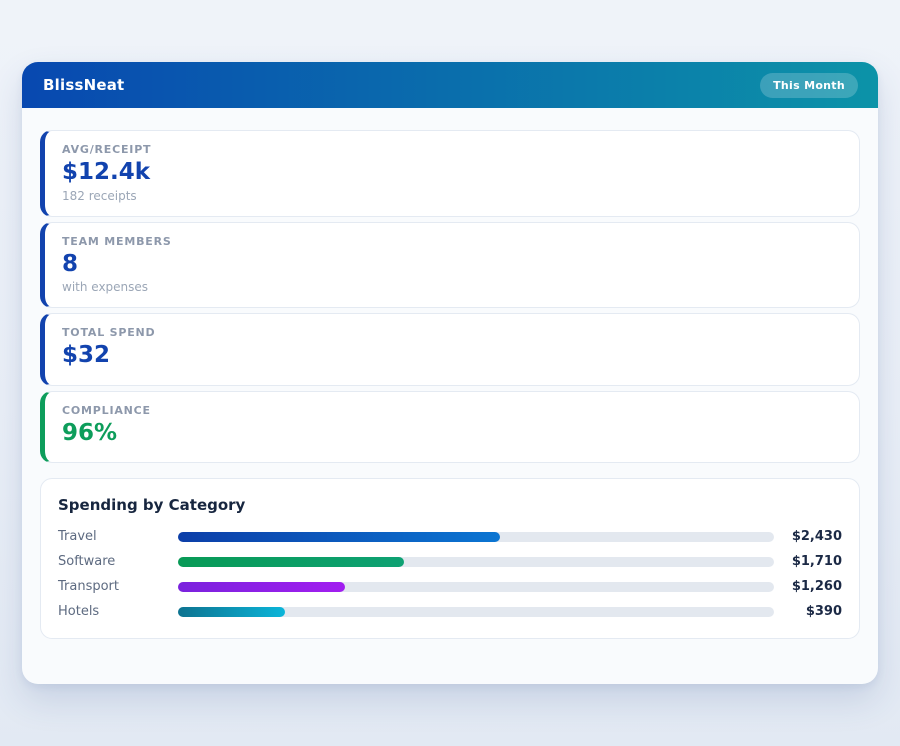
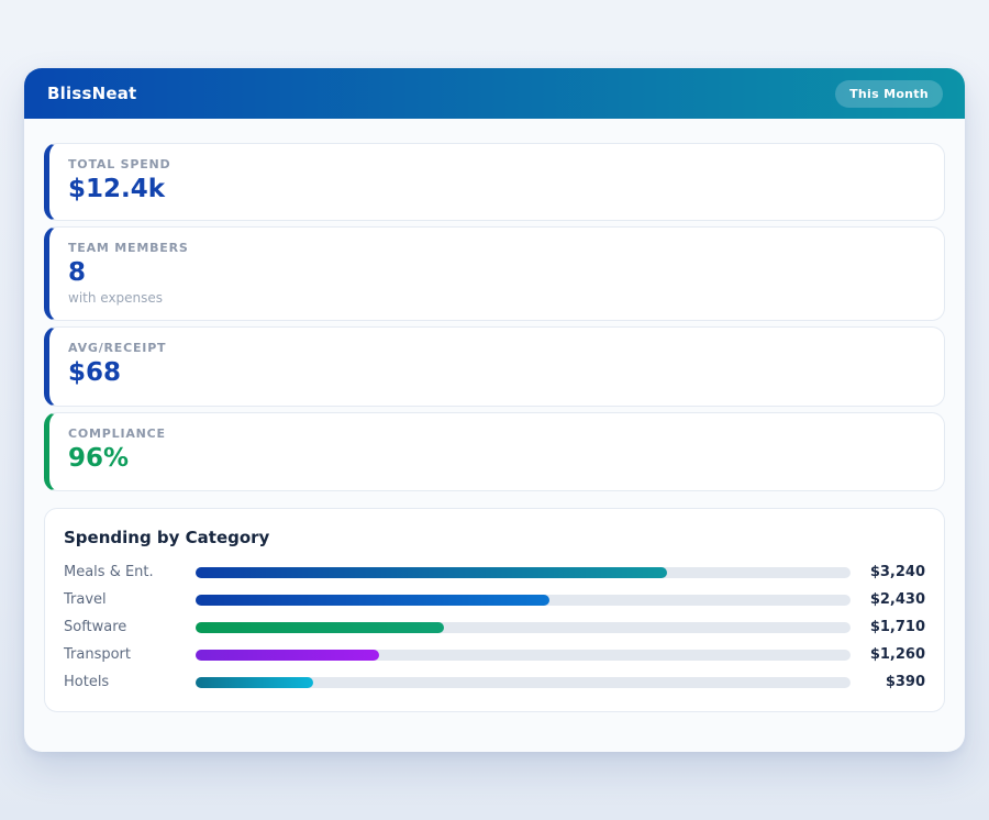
  BlissNeat
  This Month
- AVG/RECEIPT
+ TOTAL SPEND
  $12.4k
- 182 receipts
  TEAM MEMBERS
  8
  with expenses
- TOTAL SPEND
+ AVG/RECEIPT
- $32
+ $68
  COMPLIANCE
  96%
  Spending by Category
+ Meals & Ent.
+ $3,240
  Travel
  $2,430
  Software
  $1,710
  Transport
  $1,260
  Hotels
  $390
